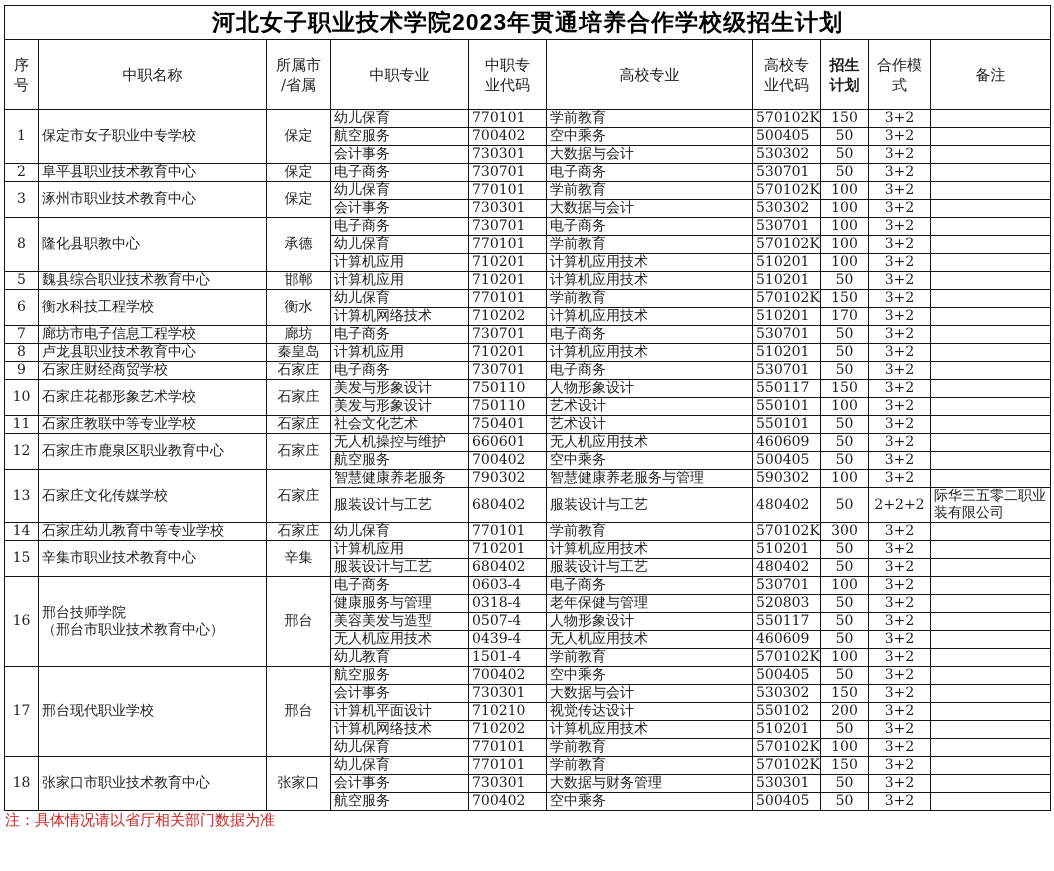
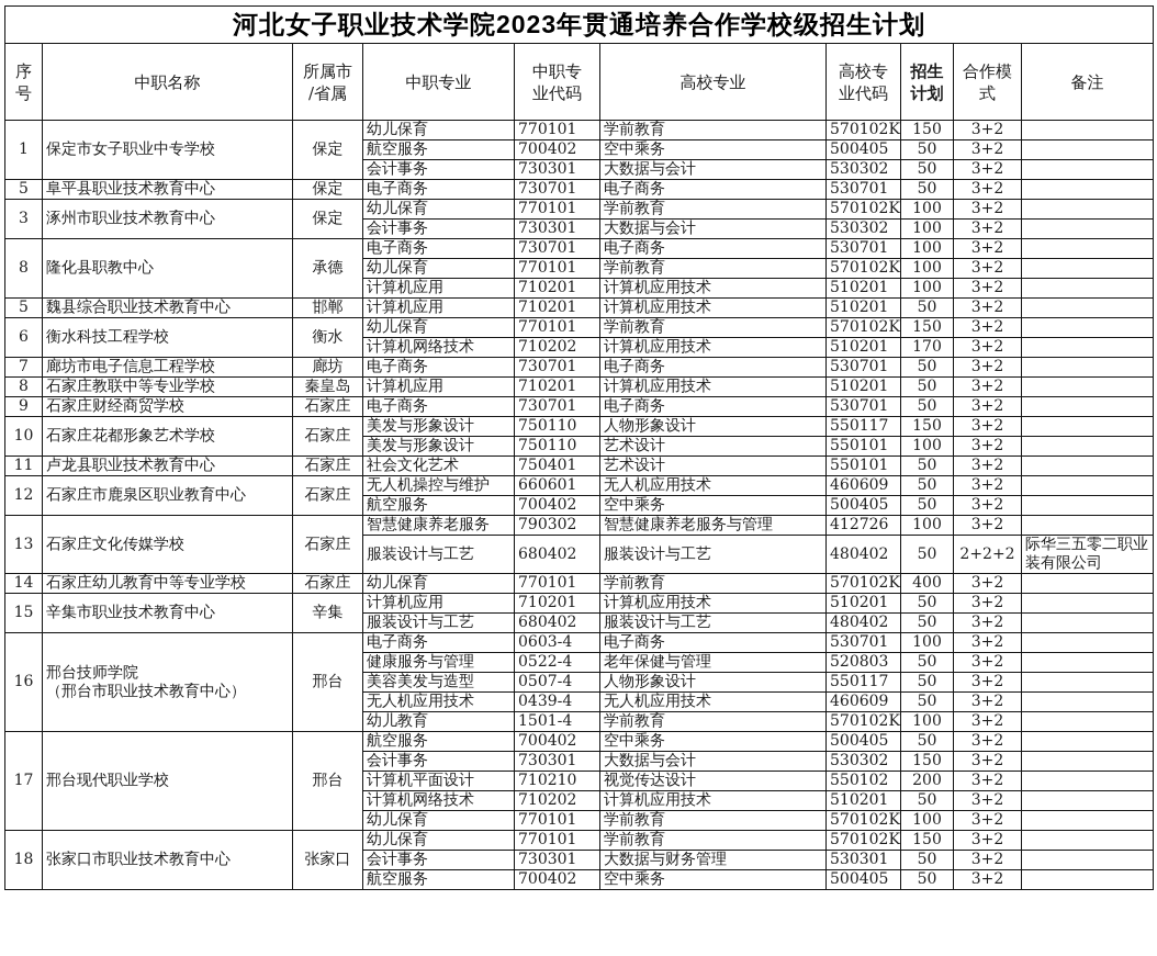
  河北女子职业技术学院2023年贯通培养合作学校级招生计划
  序 号	中职名称	所属市 /省属	中职专业	中职专 业代码	高校专业	高校专 业代码	招生 计划	合作模 式	备注
  1	保定市女子职业中专学校	保定	幼儿保育	770101	学前教育	570102K	150	3+2
  航空服务	700402	空中乘务	500405	50	3+2
  会计事务	730301	大数据与会计	530302	50	3+2
- 2	阜平县职业技术教育中心	保定	电子商务	730701	电子商务	530701	50	3+2
+ 5	阜平县职业技术教育中心	保定	电子商务	730701	电子商务	530701	50	3+2
  3	涿州市职业技术教育中心	保定	幼儿保育	770101	学前教育	570102K	100	3+2
  会计事务	730301	大数据与会计	530302	100	3+2
  8	隆化县职教中心	承德	电子商务	730701	电子商务	530701	100	3+2
  幼儿保育	770101	学前教育	570102K	100	3+2
  计算机应用	710201	计算机应用技术	510201	100	3+2
  5	魏县综合职业技术教育中心	邯郸	计算机应用	710201	计算机应用技术	510201	50	3+2
  6	衡水科技工程学校	衡水	幼儿保育	770101	学前教育	570102K	150	3+2
  计算机网络技术	710202	计算机应用技术	510201	170	3+2
  7	廊坊市电子信息工程学校	廊坊	电子商务	730701	电子商务	530701	50	3+2
- 8	卢龙县职业技术教育中心	秦皇岛	计算机应用	710201	计算机应用技术	510201	50	3+2
+ 8	石家庄教联中等专业学校	秦皇岛	计算机应用	710201	计算机应用技术	510201	50	3+2
  9	石家庄财经商贸学校	石家庄	电子商务	730701	电子商务	530701	50	3+2
  10	石家庄花都形象艺术学校	石家庄	美发与形象设计	750110	人物形象设计	550117	150	3+2
  美发与形象设计	750110	艺术设计	550101	100	3+2
- 11	石家庄教联中等专业学校	石家庄	社会文化艺术	750401	艺术设计	550101	50	3+2
+ 11	卢龙县职业技术教育中心	石家庄	社会文化艺术	750401	艺术设计	550101	50	3+2
  12	石家庄市鹿泉区职业教育中心	石家庄	无人机操控与维护	660601	无人机应用技术	460609	50	3+2
  航空服务	700402	空中乘务	500405	50	3+2
- 13	石家庄文化传媒学校	石家庄	智慧健康养老服务	790302	智慧健康养老服务与管理	590302	100	3+2
+ 13	石家庄文化传媒学校	石家庄	智慧健康养老服务	790302	智慧健康养老服务与管理	412726	100	3+2
  服装设计与工艺	680402	服装设计与工艺	480402	50	2+2+2	际华三五零二职业装有限公司
- 14	石家庄幼儿教育中等专业学校	石家庄	幼儿保育	770101	学前教育	570102K	300	3+2
+ 14	石家庄幼儿教育中等专业学校	石家庄	幼儿保育	770101	学前教育	570102K	400	3+2
  15	辛集市职业技术教育中心	辛集	计算机应用	710201	计算机应用技术	510201	50	3+2
  服装设计与工艺	680402	服装设计与工艺	480402	50	3+2
  16	邢台技师学院 （邢台市职业技术教育中心）	邢台	电子商务	0603-4	电子商务	530701	100	3+2
- 健康服务与管理	0318-4	老年保健与管理	520803	50	3+2
+ 健康服务与管理	0522-4	老年保健与管理	520803	50	3+2
  美容美发与造型	0507-4	人物形象设计	550117	50	3+2
  无人机应用技术	0439-4	无人机应用技术	460609	50	3+2
  幼儿教育	1501-4	学前教育	570102K	100	3+2
  17	邢台现代职业学校	邢台	航空服务	700402	空中乘务	500405	50	3+2
  会计事务	730301	大数据与会计	530302	150	3+2
  计算机平面设计	710210	视觉传达设计	550102	200	3+2
  计算机网络技术	710202	计算机应用技术	510201	50	3+2
  幼儿保育	770101	学前教育	570102K	100	3+2
  18	张家口市职业技术教育中心	张家口	幼儿保育	770101	学前教育	570102K	150	3+2
  会计事务	730301	大数据与财务管理	530301	50	3+2
  航空服务	700402	空中乘务	500405	50	3+2
- 注：具体情况请以省厅相关部门数据为准
